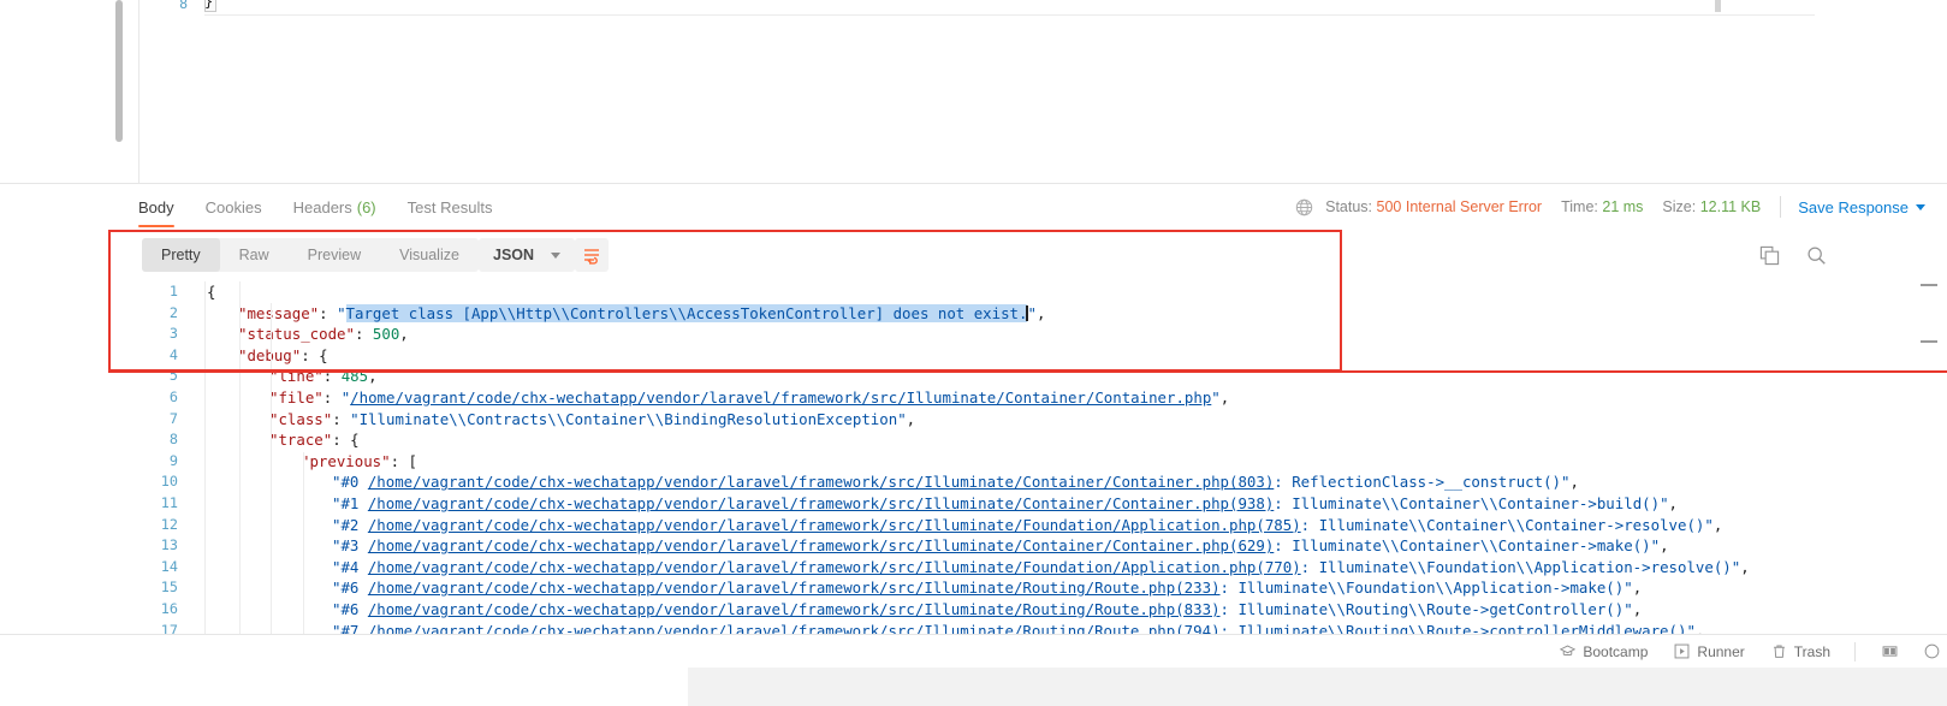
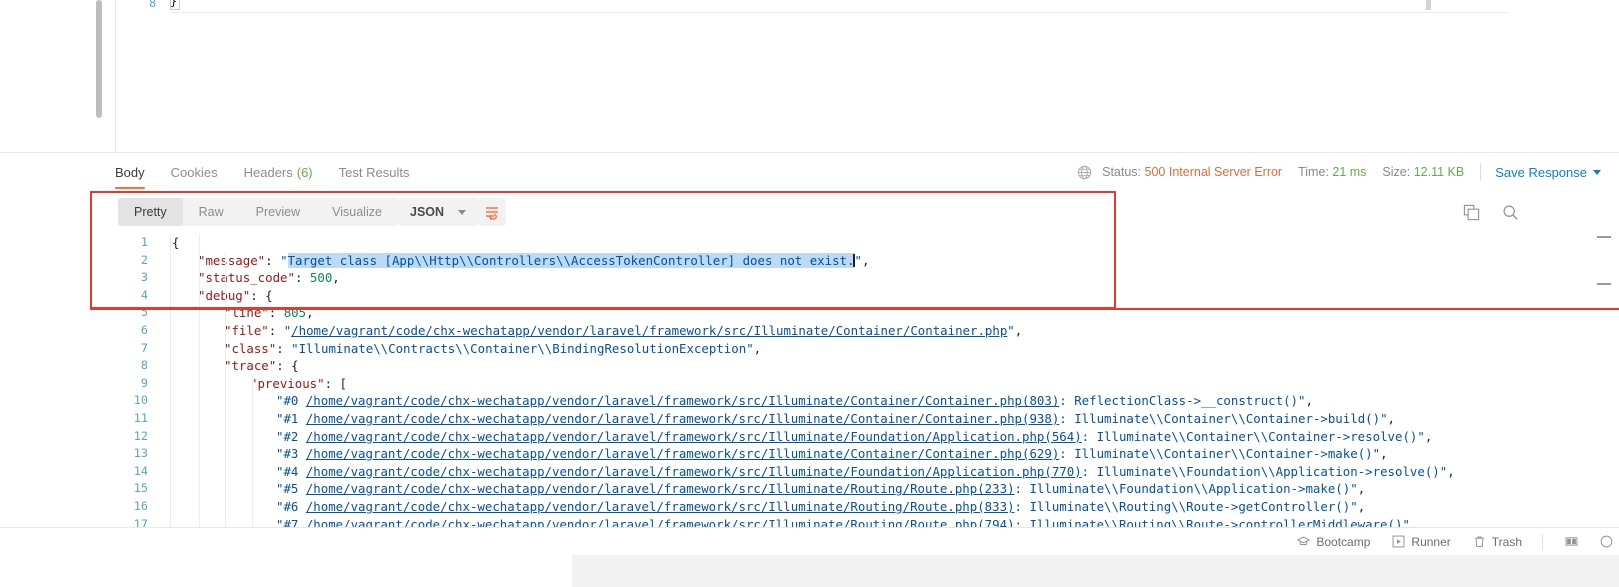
  8
  }
  Body
  Cookies
  Headers
  (6)
  Test Results
  Status: 500 Internal Server Error
  Time: 21 ms
  Size: 12.11 KB
  Save Response
  Pretty
  Raw
  Preview
  Visualize
  JSON
  1
  {
  2
  "mesage": "Target class [App\\Http\\Controllers\\AccessTokenController] does not exist.",
  3
  "sttus_code": 500,
  4
  "deug": {
  5
- "line": 485,
+ "line": 805,
  6
  "file": "/home/vagrant/code/chx-wechatapp/vendor/laravel/framework/src/Illuminate/Container/Container.php",
  7
  "class": "Illuminate\\Contracts\\Container\\BindingResolutionException",
  8
  "trace": {
  9
  "previous": [
  10
  "#0 /home/vagrant/code/chx-wechatapp/vendor/laravel/framework/src/Illuminate/Container/Container.php(803): ReflectionClass->__construct()",
  11
  "#1 /home/vagrant/code/chx-wechatapp/vendor/laravel/framework/src/Illuminate/Container/Container.php(938): Illuminate\\Container\\Container->build()",
  12
- "#2 /home/vagrant/code/chx-wechatapp/vendor/laravel/framework/src/Illuminate/Foundation/Application.php(785): Illuminate\\Container\\Container->resolve()",
+ "#2 /home/vagrant/code/chx-wechatapp/vendor/laravel/framework/src/Illuminate/Foundation/Application.php(564): Illuminate\\Container\\Container->resolve()",
  13
  "#3 /home/vagrant/code/chx-wechatapp/vendor/laravel/framework/src/Illuminate/Container/Container.php(629): Illuminate\\Container\\Container->make()",
  14
  "#4 /home/vagrant/code/chx-wechatapp/vendor/laravel/framework/src/Illuminate/Foundation/Application.php(770): Illuminate\\Foundation\\Application->resolve()",
  15
- "#6 /home/vagrant/code/chx-wechatapp/vendor/laravel/framework/src/Illuminate/Routing/Route.php(233): Illuminate\\Foundation\\Application->make()",
+ "#5 /home/vagrant/code/chx-wechatapp/vendor/laravel/framework/src/Illuminate/Routing/Route.php(233): Illuminate\\Foundation\\Application->make()",
  16
  "#6 /home/vagrant/code/chx-wechatapp/vendor/laravel/framework/src/Illuminate/Routing/Route.php(833): Illuminate\\Routing\\Route->getController()",
  17
  "#7 /home/vagrant/code/chx-wechatapp/vendor/laravel/framework/src/Illuminate/Routing/Route.php(794): Illuminate\\Routing\\Route->controllerMiddleware()",
  Bootcamp
  Runner
  Trash
